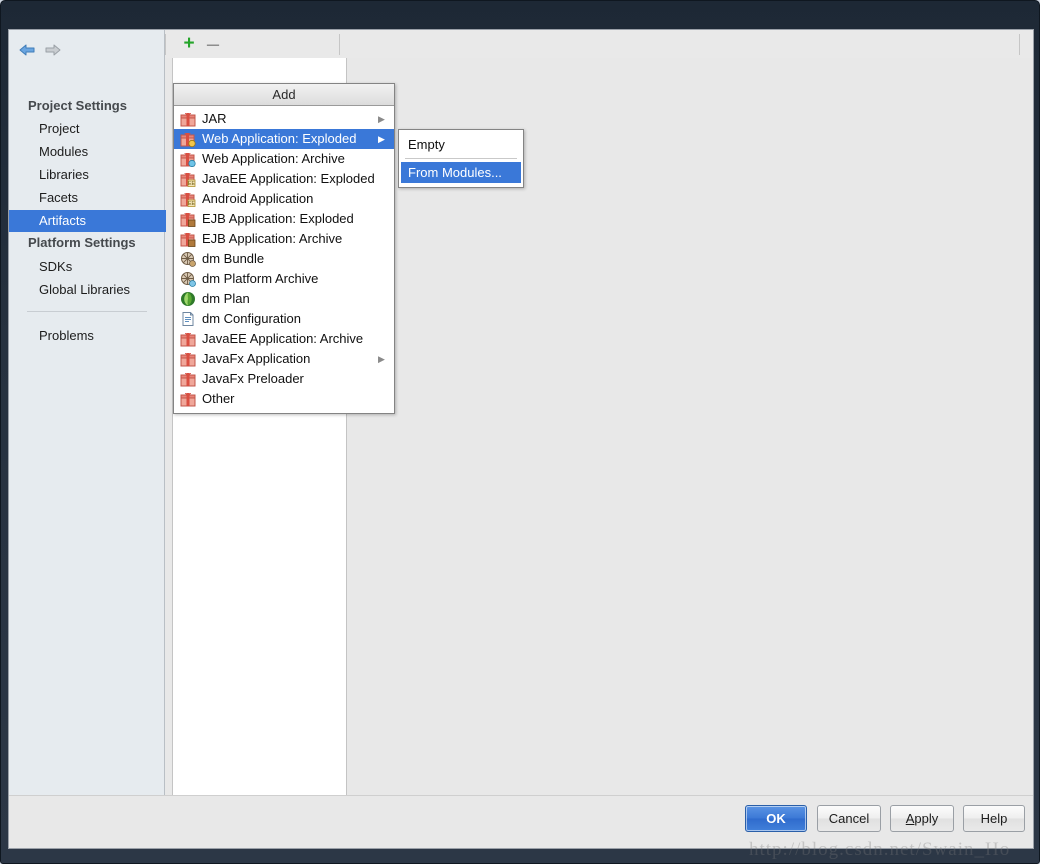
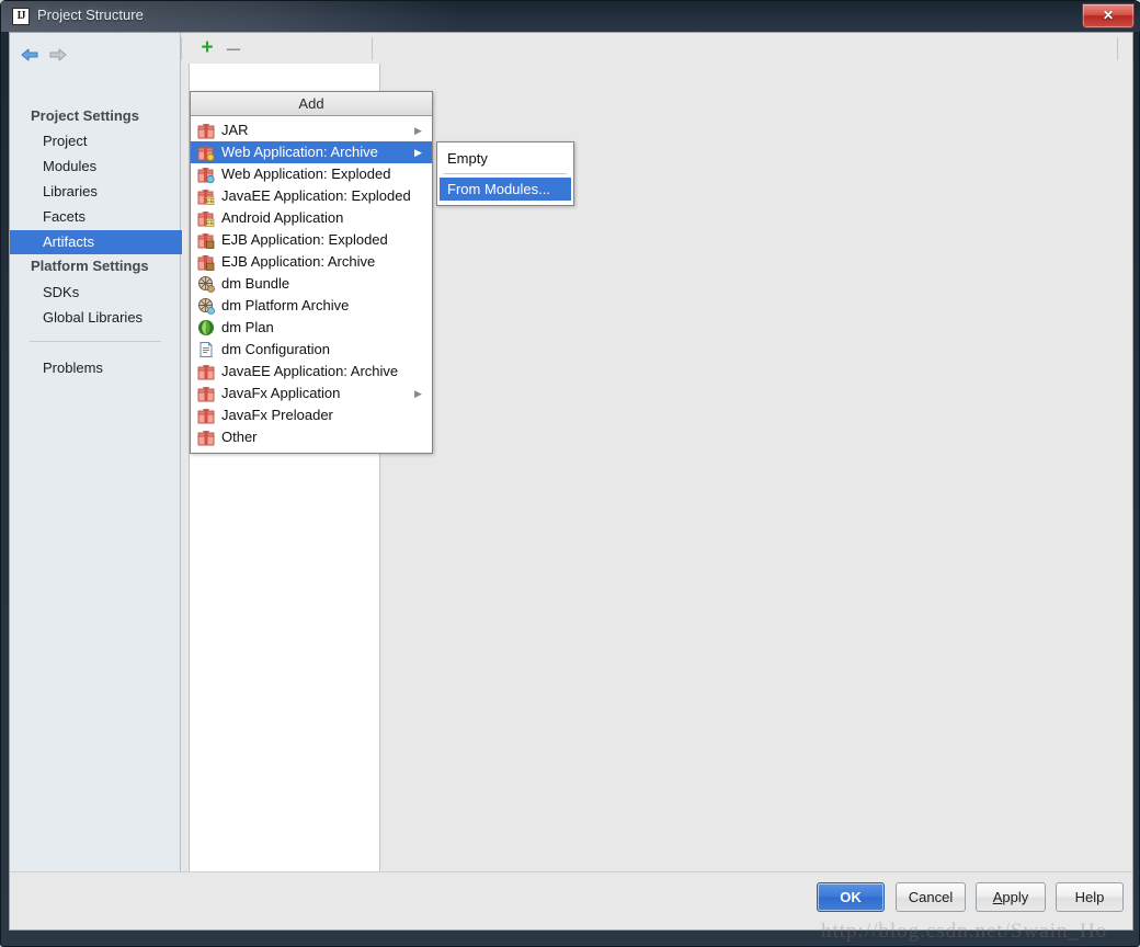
+ IJ
+ Project Structure
+ ✕
  Project Settings
  Project
  Modules
  Libraries
  Facets
  Artifacts
  Platform Settings
  SDKs
  Global Libraries
  Problems
  +
  –
  Add
  JAR
  ▶
- Web Application: Exploded
+ Web Application: Archive
  ▶
- Web Application: Archive
+ Web Application: Exploded
  JavaEE Application: Exploded
  Android Application
  EJB Application: Exploded
  EJB Application: Archive
  dm Bundle
  dm Platform Archive
  dm Plan
  dm Configuration
  JavaEE Application: Archive
  JavaFx Application
  ▶
  JavaFx Preloader
  Other
  Empty
  From Modules...
  OK
  Cancel
  Apply
  Help
  http://blog.csdn.net/Swain_Ho
